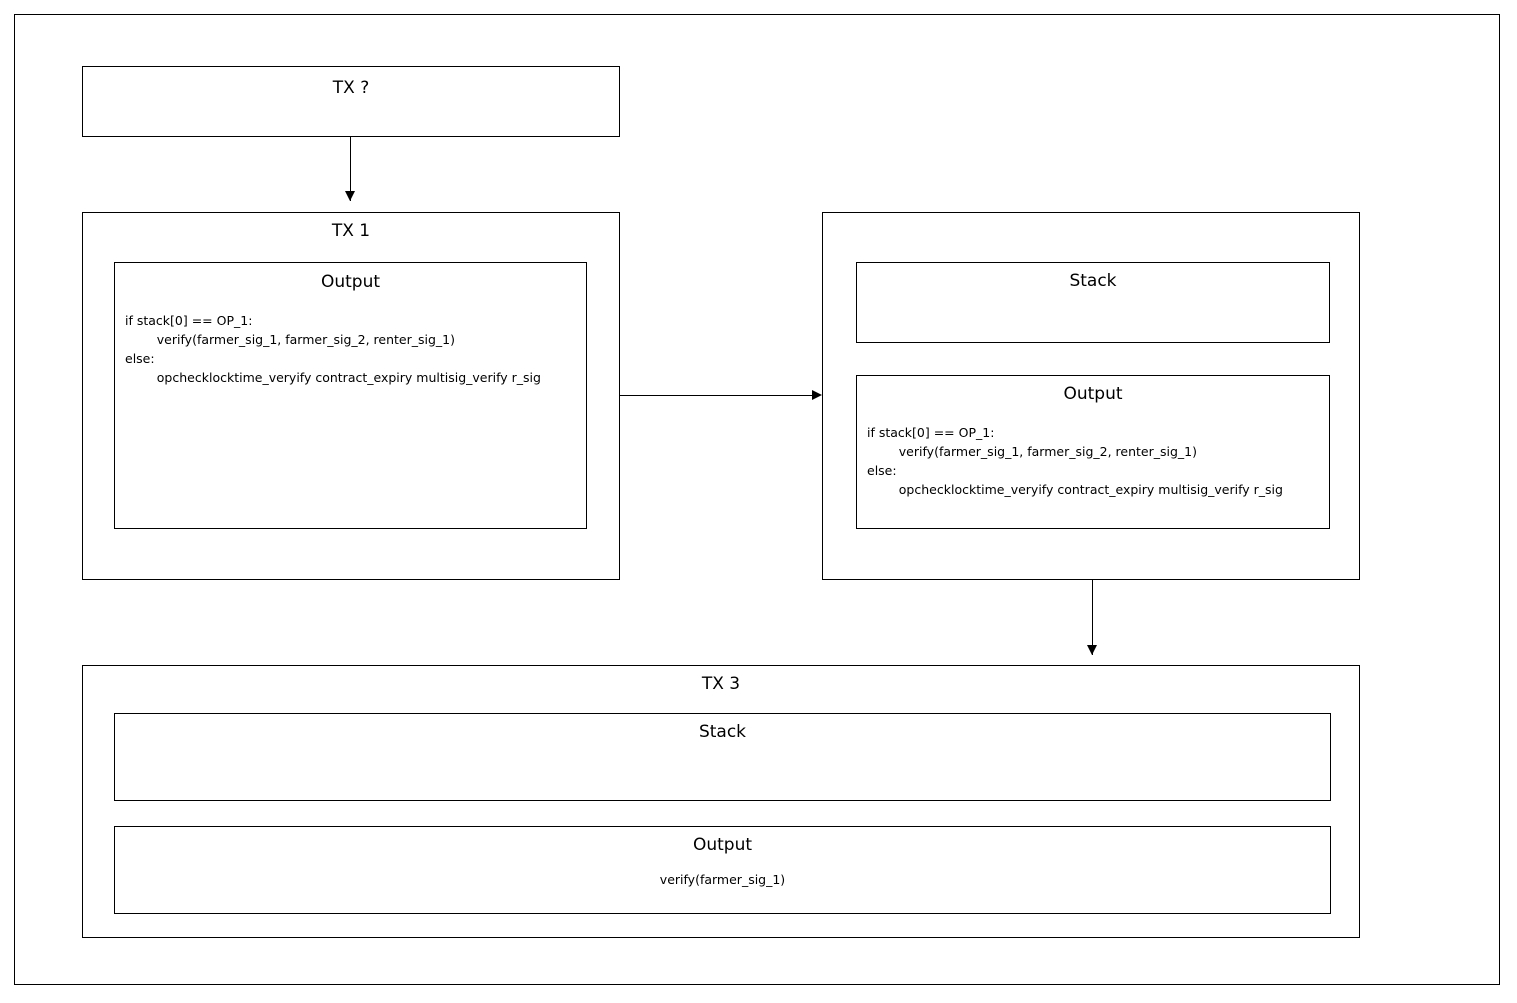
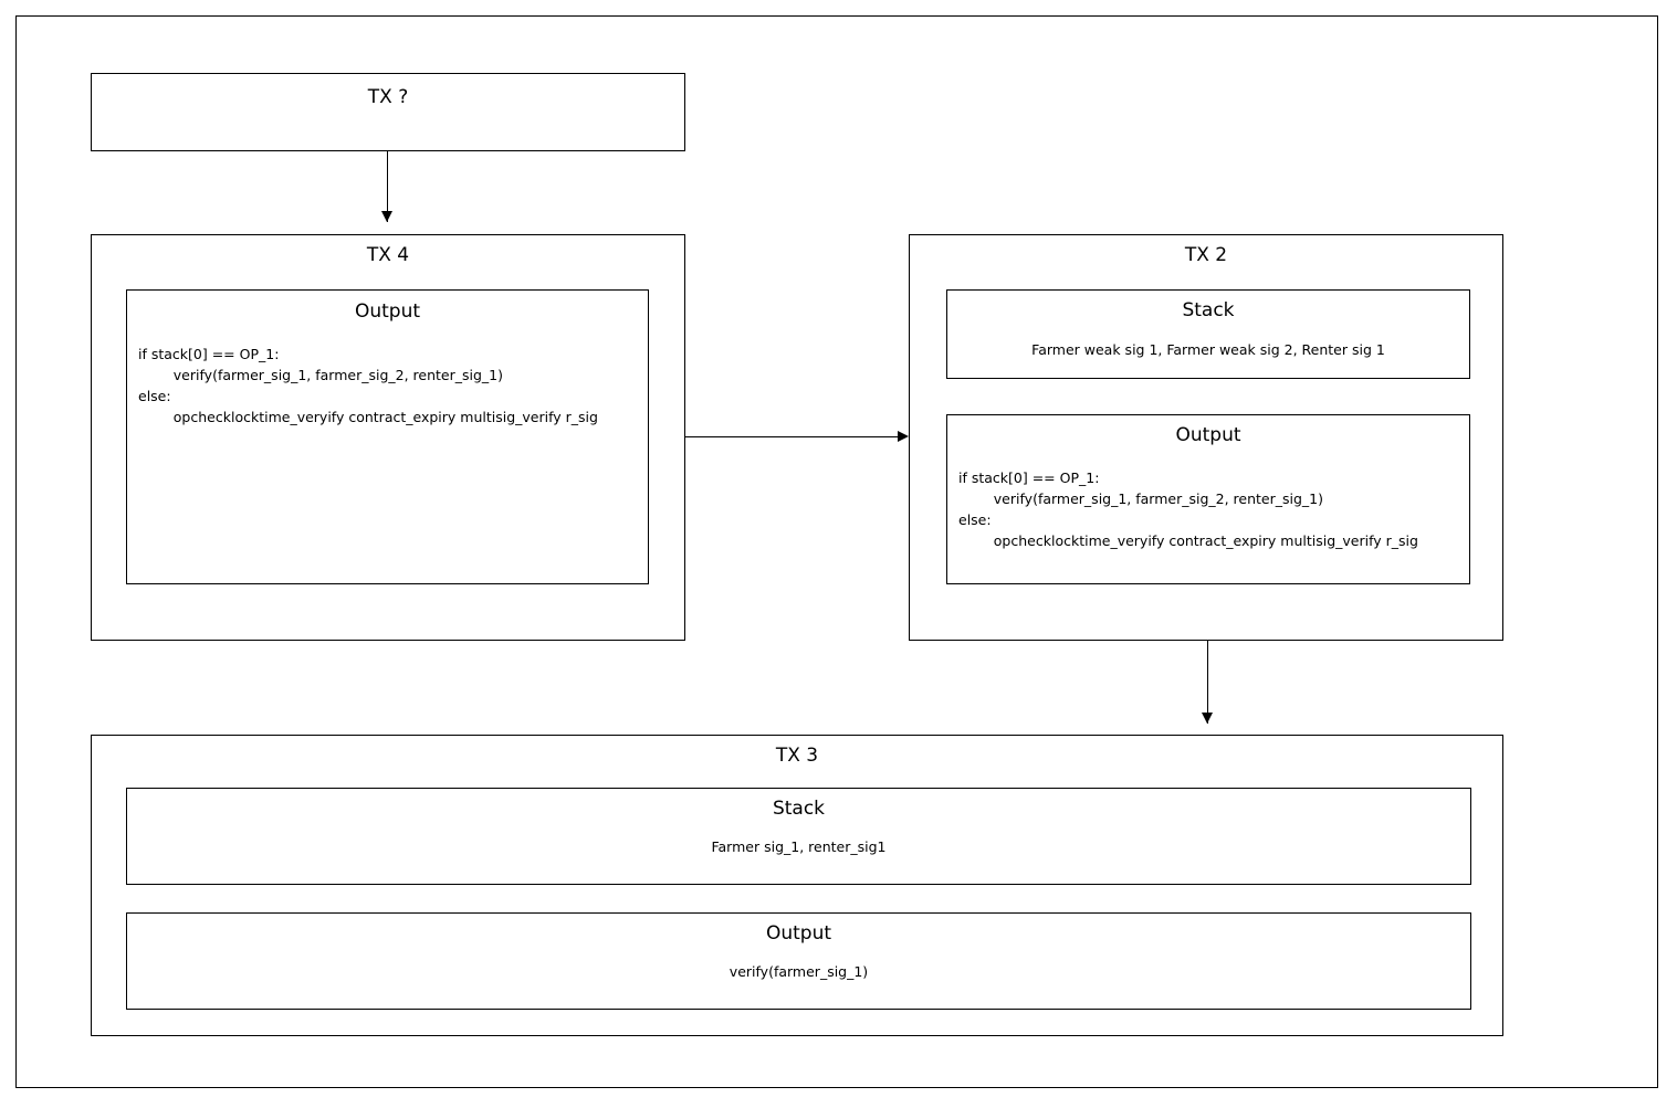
  TX ?
- TX 1
+ TX 4
  Output
  if stack[0] == OP_1:
  verify(farmer_sig_1, farmer_sig_2, renter_sig_1)
  else:
  opchecklocktime_veryify contract_expiry multisig_verify r_sig
+ TX 2
  Stack
+ Farmer weak sig 1, Farmer weak sig 2, Renter sig 1
  Output
  if stack[0] == OP_1:
  verify(farmer_sig_1, farmer_sig_2, renter_sig_1)
  else:
  opchecklocktime_veryify contract_expiry multisig_verify r_sig
  TX 3
  Stack
+ Farmer sig_1, renter_sig1
  Output
  verify(farmer_sig_1)
